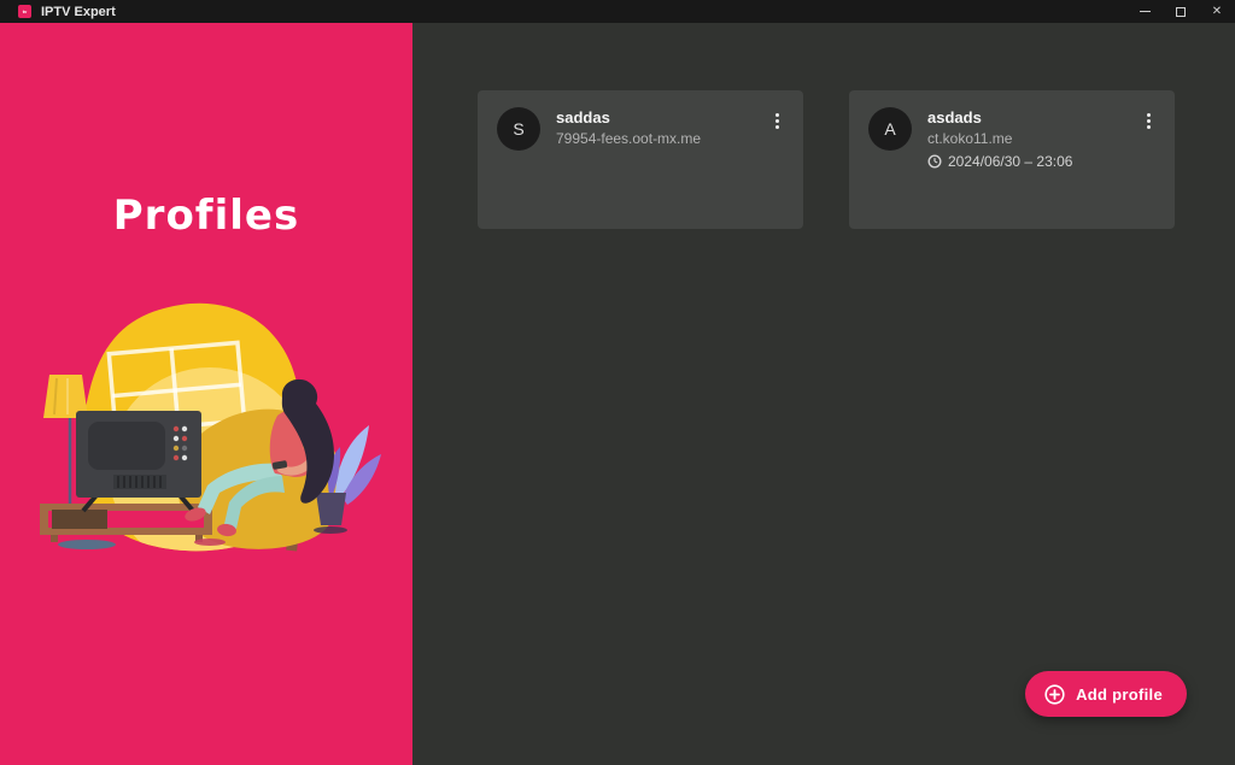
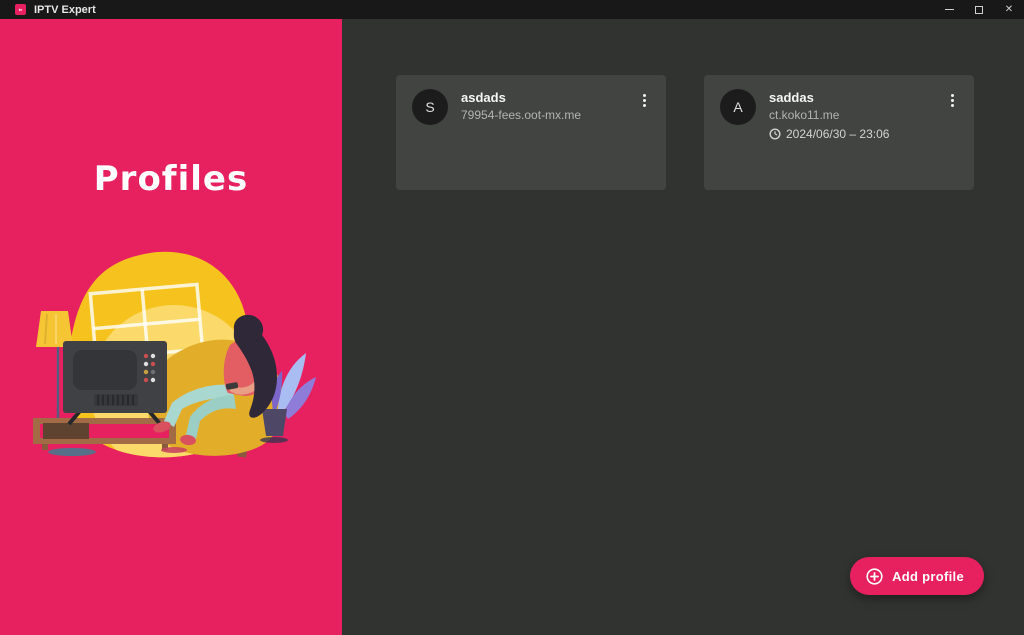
  IPTV Expert
  ✕
  Profiles
  S
- saddas
+ asdads
  79954-fees.oot-mx.me
  A
- asdads
+ saddas
  ct.koko11.me
  2024/06/30 – 23:06
  Add profile
